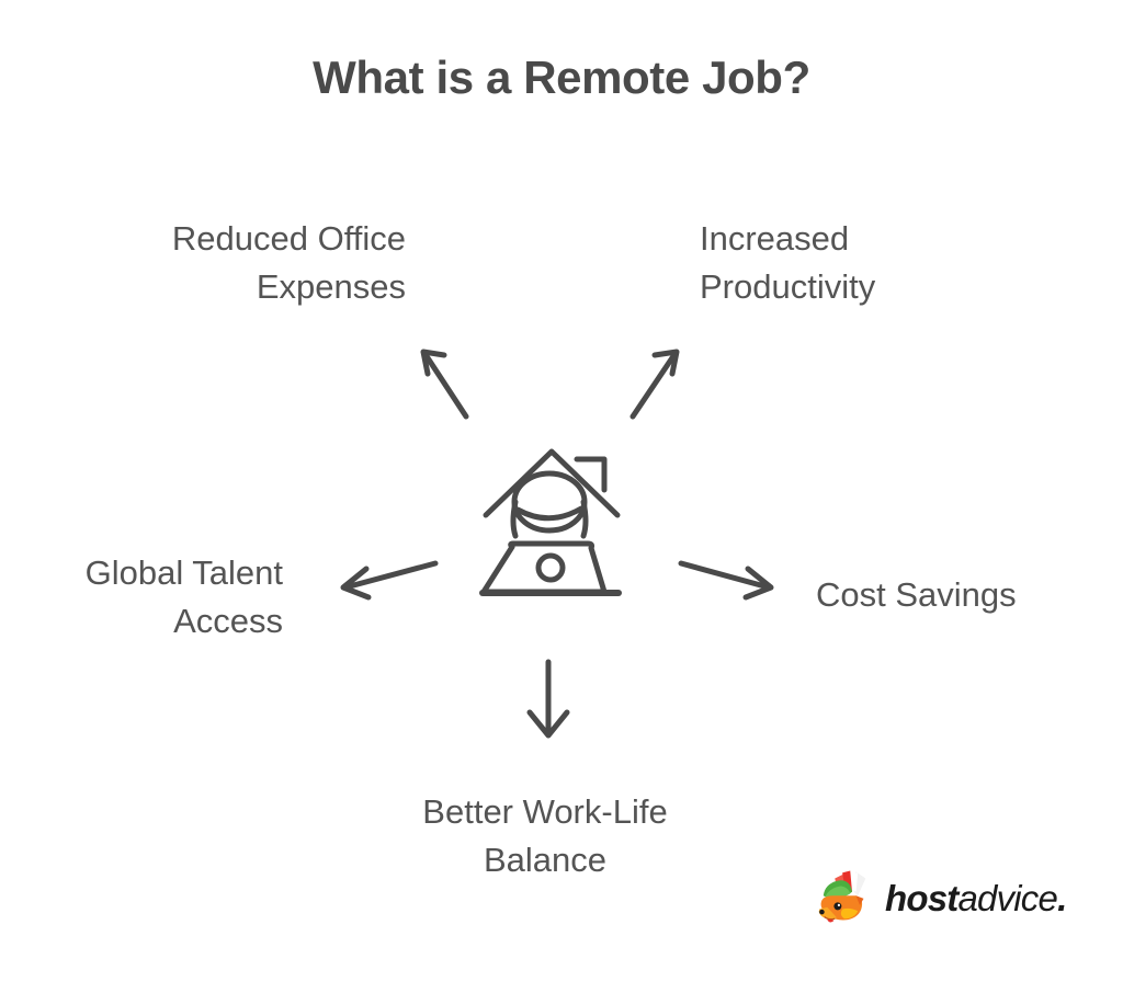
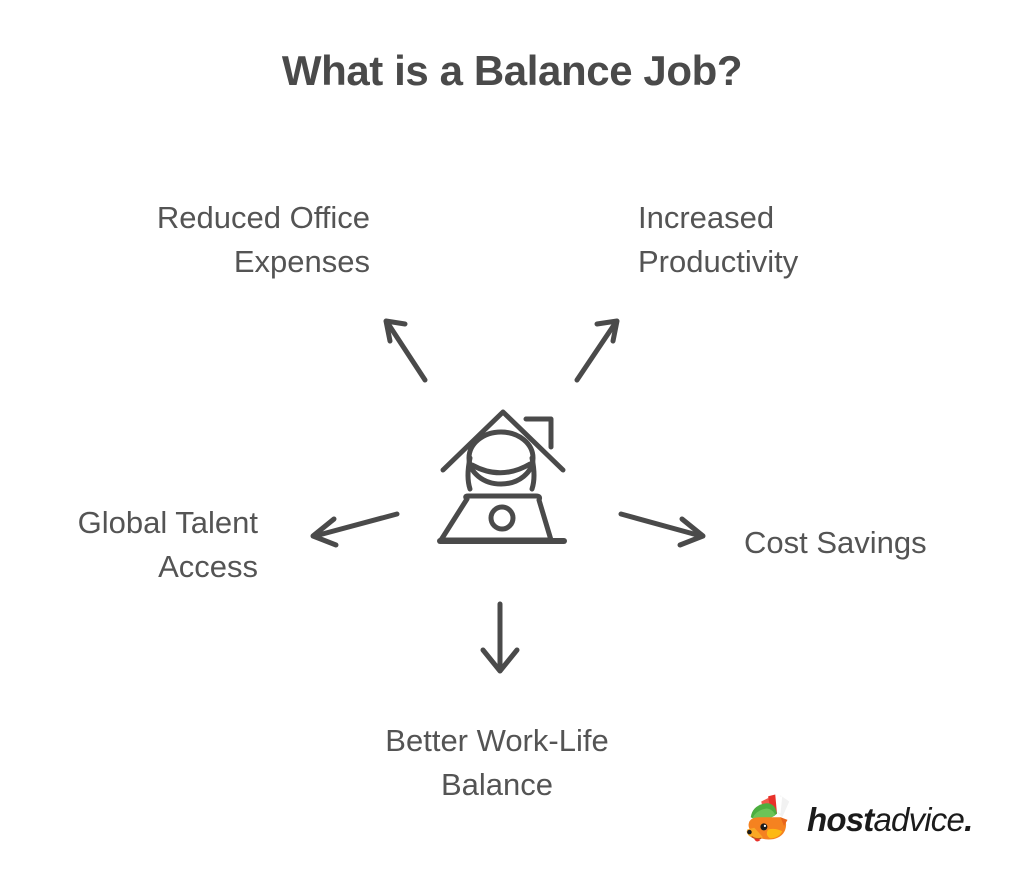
- What is a Remote Job?
+ What is a Balance Job?
  Reduced Office
  Expenses
  Increased
  Productivity
  Global Talent
  Access
  Cost Savings
  Better Work-Life
  Balance
  hostadvice.
